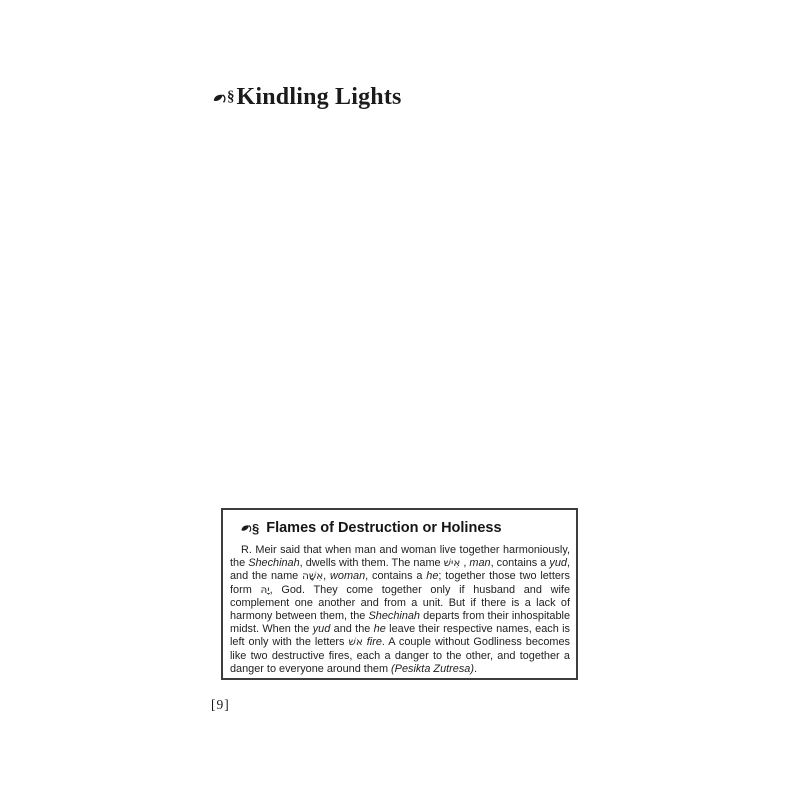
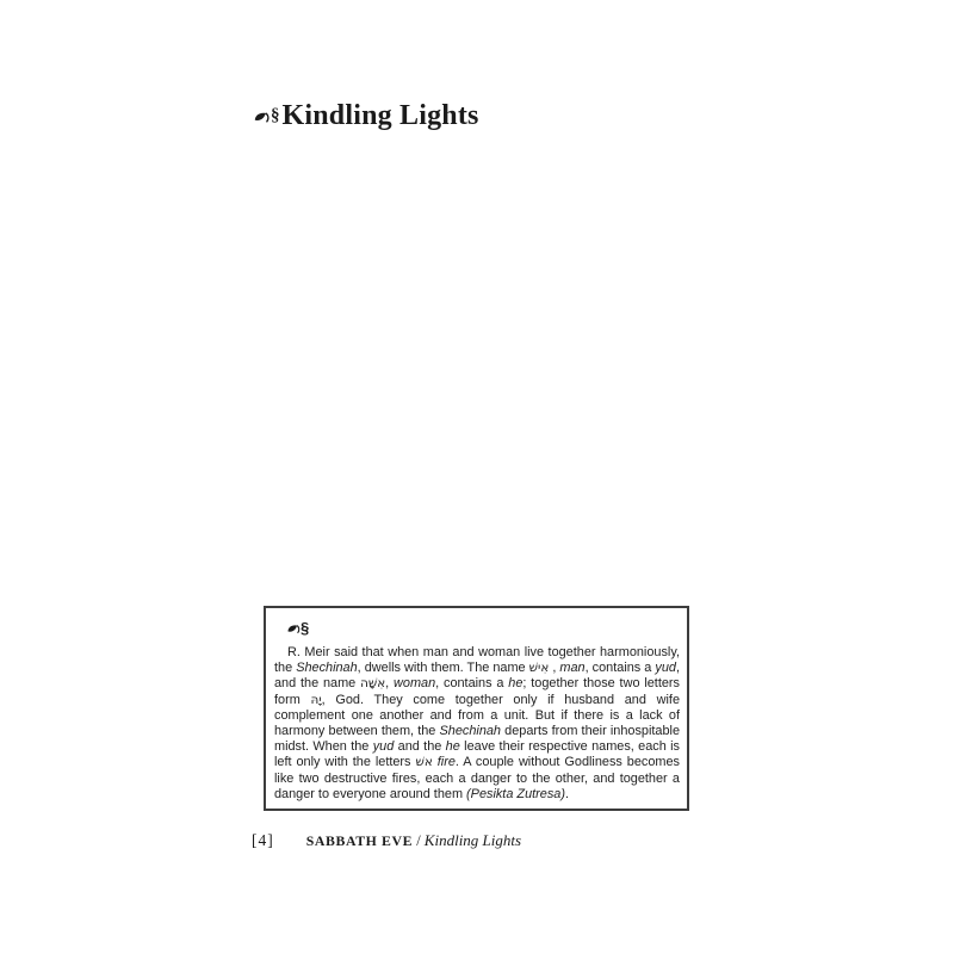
  §
  Kindling Lights
  §
- Flames of Destruction or Holiness
  R. Meir said that when man and woman live together harmoniously, the Shechinah, dwells with them. The name אִישׁ , man, contains a yud, and the name אִשָּׁה , woman, contains a he; together those two letters form יָהּ , God. They come together only if husband and wife complement one another and from a unit. But if there is a lack of harmony between them, the Shechinah departs from their inhospitable midst. When the yud and the he leave their respective names, each is left only with the letters אשׁ fire. A couple without Godliness becomes like two destructive fires, each a danger to the other, and together a danger to everyone around them (Pesikta Zutresa).
- [9]
+ [4]
+ SABBATH EVE / Kindling Lights
